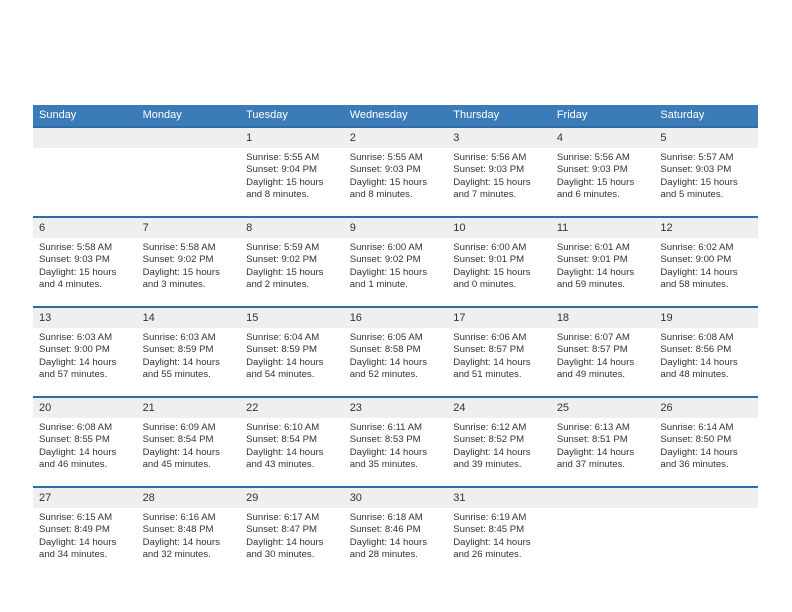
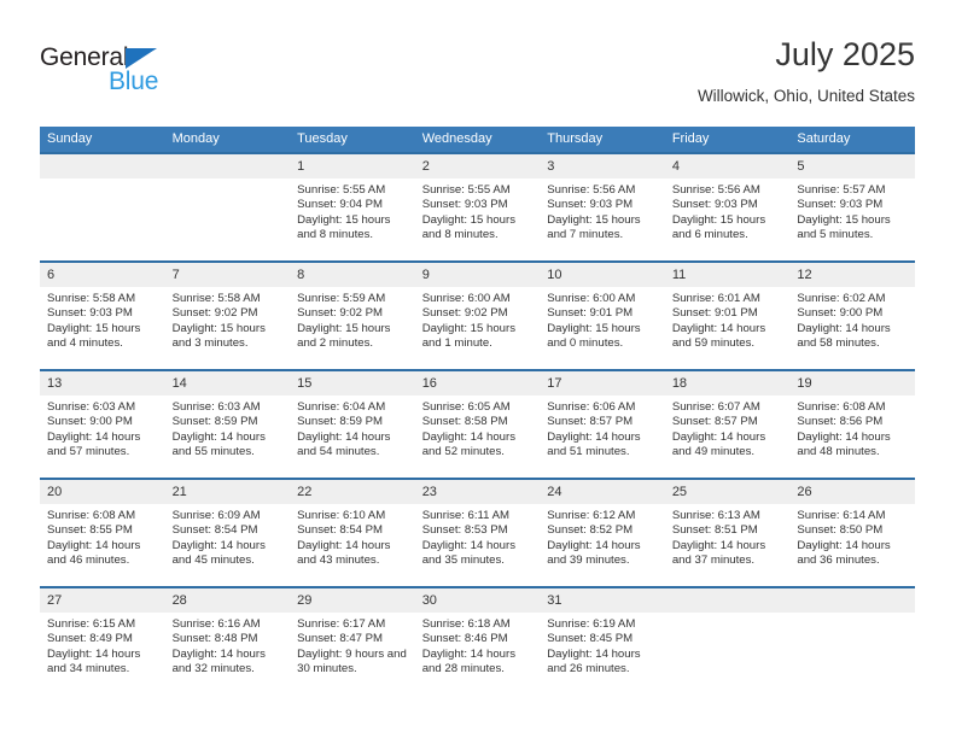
+ General
+ Blue
+ July 2025
+ Willowick, Ohio, United States
  Sunday	Monday	Tuesday	Wednesday	Thursday	Friday	Saturday
  		1Sunrise: 5:55 AMSunset: 9:04 PMDaylight: 15 hours and 8 minutes.	2Sunrise: 5:55 AMSunset: 9:03 PMDaylight: 15 hours and 8 minutes.	3Sunrise: 5:56 AMSunset: 9:03 PMDaylight: 15 hours and 7 minutes.	4Sunrise: 5:56 AMSunset: 9:03 PMDaylight: 15 hours and 6 minutes.	5Sunrise: 5:57 AMSunset: 9:03 PMDaylight: 15 hours and 5 minutes.
  6Sunrise: 5:58 AMSunset: 9:03 PMDaylight: 15 hours and 4 minutes.	7Sunrise: 5:58 AMSunset: 9:02 PMDaylight: 15 hours and 3 minutes.	8Sunrise: 5:59 AMSunset: 9:02 PMDaylight: 15 hours and 2 minutes.	9Sunrise: 6:00 AMSunset: 9:02 PMDaylight: 15 hours and 1 minute.	10Sunrise: 6:00 AMSunset: 9:01 PMDaylight: 15 hours and 0 minutes.	11Sunrise: 6:01 AMSunset: 9:01 PMDaylight: 14 hours and 59 minutes.	12Sunrise: 6:02 AMSunset: 9:00 PMDaylight: 14 hours and 58 minutes.
  13Sunrise: 6:03 AMSunset: 9:00 PMDaylight: 14 hours and 57 minutes.	14Sunrise: 6:03 AMSunset: 8:59 PMDaylight: 14 hours and 55 minutes.	15Sunrise: 6:04 AMSunset: 8:59 PMDaylight: 14 hours and 54 minutes.	16Sunrise: 6:05 AMSunset: 8:58 PMDaylight: 14 hours and 52 minutes.	17Sunrise: 6:06 AMSunset: 8:57 PMDaylight: 14 hours and 51 minutes.	18Sunrise: 6:07 AMSunset: 8:57 PMDaylight: 14 hours and 49 minutes.	19Sunrise: 6:08 AMSunset: 8:56 PMDaylight: 14 hours and 48 minutes.
  20Sunrise: 6:08 AMSunset: 8:55 PMDaylight: 14 hours and 46 minutes.	21Sunrise: 6:09 AMSunset: 8:54 PMDaylight: 14 hours and 45 minutes.	22Sunrise: 6:10 AMSunset: 8:54 PMDaylight: 14 hours and 43 minutes.	23Sunrise: 6:11 AMSunset: 8:53 PMDaylight: 14 hours and 35 minutes.	24Sunrise: 6:12 AMSunset: 8:52 PMDaylight: 14 hours and 39 minutes.	25Sunrise: 6:13 AMSunset: 8:51 PMDaylight: 14 hours and 37 minutes.	26Sunrise: 6:14 AMSunset: 8:50 PMDaylight: 14 hours and 36 minutes.
- 27Sunrise: 6:15 AMSunset: 8:49 PMDaylight: 14 hours and 34 minutes.	28Sunrise: 6:16 AMSunset: 8:48 PMDaylight: 14 hours and 32 minutes.	29Sunrise: 6:17 AMSunset: 8:47 PMDaylight: 14 hours and 30 minutes.	30Sunrise: 6:18 AMSunset: 8:46 PMDaylight: 14 hours and 28 minutes.	31Sunrise: 6:19 AMSunset: 8:45 PMDaylight: 14 hours and 26 minutes.
+ 27Sunrise: 6:15 AMSunset: 8:49 PMDaylight: 14 hours and 34 minutes.	28Sunrise: 6:16 AMSunset: 8:48 PMDaylight: 14 hours and 32 minutes.	29Sunrise: 6:17 AMSunset: 8:47 PMDaylight: 9 hours and 30 minutes.	30Sunrise: 6:18 AMSunset: 8:46 PMDaylight: 14 hours and 28 minutes.	31Sunrise: 6:19 AMSunset: 8:45 PMDaylight: 14 hours and 26 minutes.
